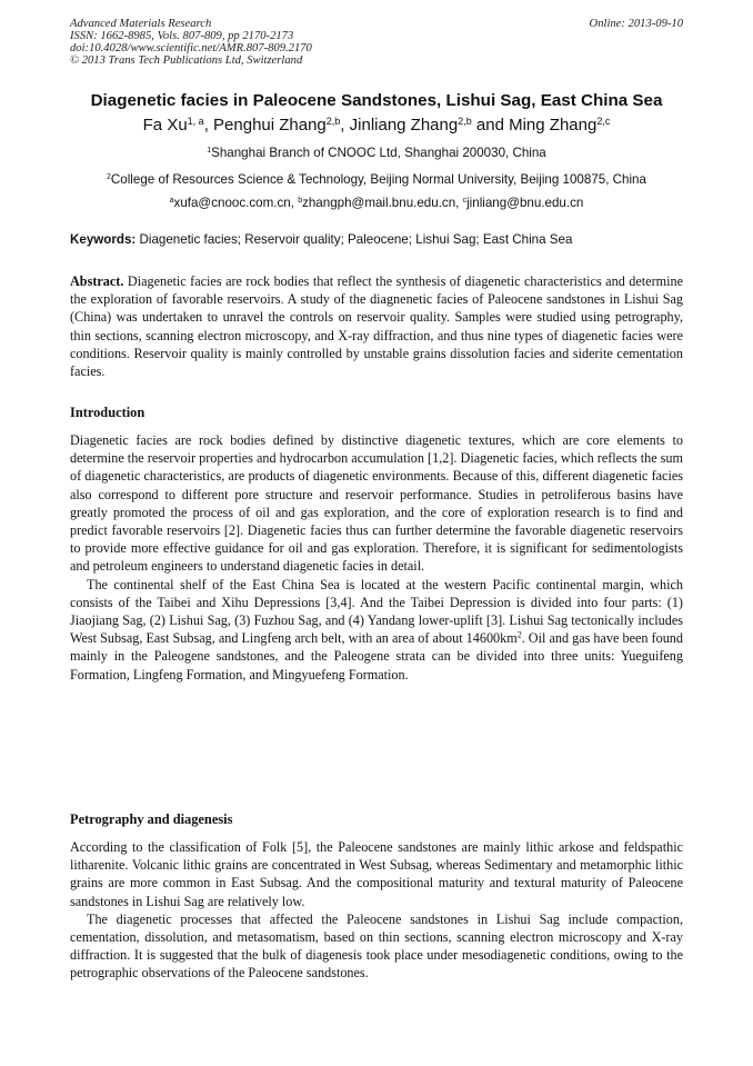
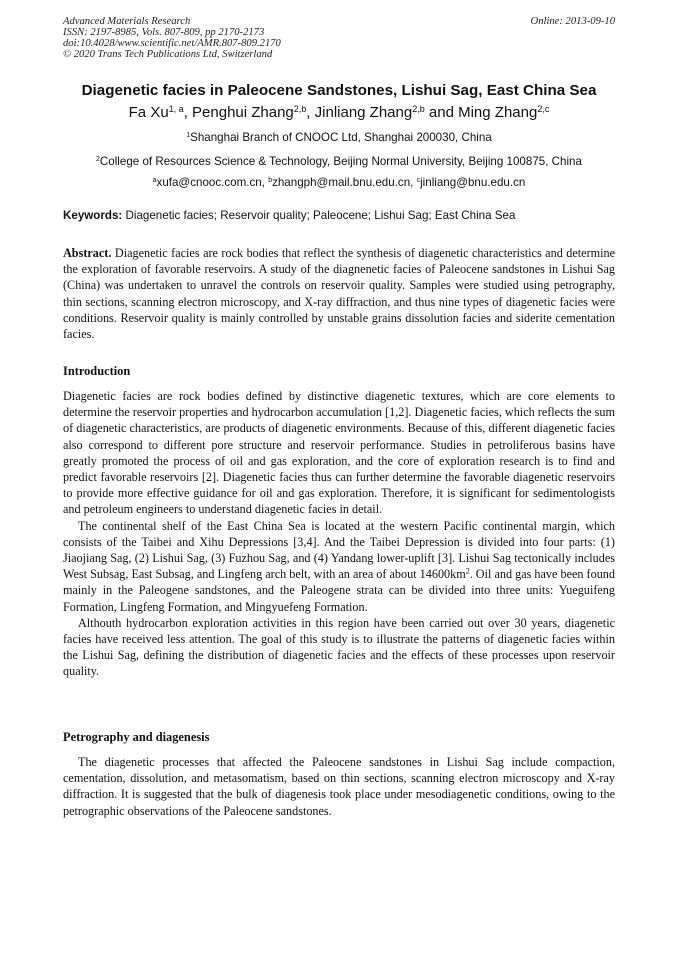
  Advanced Materials Research
- ISSN: 1662-8985, Vols. 807-809, pp 2170-2173
+ ISSN: 2197-8985, Vols. 807-809, pp 2170-2173
  doi:10.4028/www.scientific.net/AMR.807-809.2170
- © 2013 Trans Tech Publications Ltd, Switzerland
+ © 2020 Trans Tech Publications Ltd, Switzerland
  Online: 2013-09-10
  Diagenetic facies in Paleocene Sandstones, Lishui Sag, East China Sea
  Fa Xu1, a, Penghui Zhang2,b, Jinliang Zhang2,b and Ming Zhang2,c
  Shanghai Branch of CNOOC Ltd, Shanghai 200030, China
  College of Resources Science & Technology, Beijing Normal University, Beijing 100875, China
  xufa@cnooc.com.cn, zhangph@mail.bnu.edu.cn, jinliang@bnu.edu.cn
  Keywords: Diagenetic facies; Reservoir quality; Paleocene; Lishui Sag; East China Sea
  Abstract. Diagenetic facies are rock bodies that reflect the synthesis of diagenetic characteristics and determine the exploration of favorable reservoirs. A study of the diagnenetic facies of Paleocene sandstones in Lishui Sag (China) was undertaken to unravel the controls on reservoir quality. Samples were studied using petrography, thin sections, scanning electron microscopy, and X-ray diffraction, and thus nine types of diagenetic facies were conditions. Reservoir quality is mainly controlled by unstable grains dissolution facies and siderite cementation facies.
  Introduction
  Diagenetic facies are rock bodies defined by distinctive diagenetic textures, which are core elements to determine the reservoir properties and hydrocarbon accumulation [1,2]. Diagenetic facies, which reflects the sum of diagenetic characteristics, are products of diagenetic environments. Because of this, different diagenetic facies also correspond to different pore structure and reservoir performance. Studies in petroliferous basins have greatly promoted the process of oil and gas exploration, and the core of exploration research is to find and predict favorable reservoirs [2]. Diagenetic facies thus can further determine the favorable diagenetic reservoirs to provide more effective guidance for oil and gas exploration. Therefore, it is significant for sedimentologists and petroleum engineers to understand diagenetic facies in detail.
  The continental shelf of the East China Sea is located at the western Pacific continental margin, which consists of the Taibei and Xihu Depressions [3,4]. And the Taibei Depression is divided into four parts: (1) Jiaojiang Sag, (2) Lishui Sag, (3) Fuzhou Sag, and (4) Yandang lower-uplift [3]. Lishui Sag tectonically includes West Subsag, East Subsag, and Lingfeng arch belt, with an area of about 14600km2. Oil and gas have been found mainly in the Paleogene sandstones, and the Paleogene strata can be divided into three units: Yueguifeng Formation, Lingfeng Formation, and Mingyuefeng Formation.
+ Althouth hydrocarbon exploration activities in this region have been carried out over 30 years, diagenetic facies have received less attention. The goal of this study is to illustrate the patterns of diagenetic facies within the Lishui Sag, defining the distribution of diagenetic facies and the effects of these processes upon reservoir quality.
  Petrography and diagenesis
- According to the classification of Folk [5], the Paleocene sandstones are mainly lithic arkose and feldspathic litharenite. Volcanic lithic grains are concentrated in West Subsag, whereas Sedimentary and metamorphic lithic grains are more common in East Subsag. And the compositional maturity and textural maturity of Paleocene sandstones in Lishui Sag are relatively low.
  The diagenetic processes that affected the Paleocene sandstones in Lishui Sag include compaction, cementation, dissolution, and metasomatism, based on thin sections, scanning electron microscopy and X-ray diffraction. It is suggested that the bulk of diagenesis took place under mesodiagenetic conditions, owing to the petrographic observations of the Paleocene sandstones.
